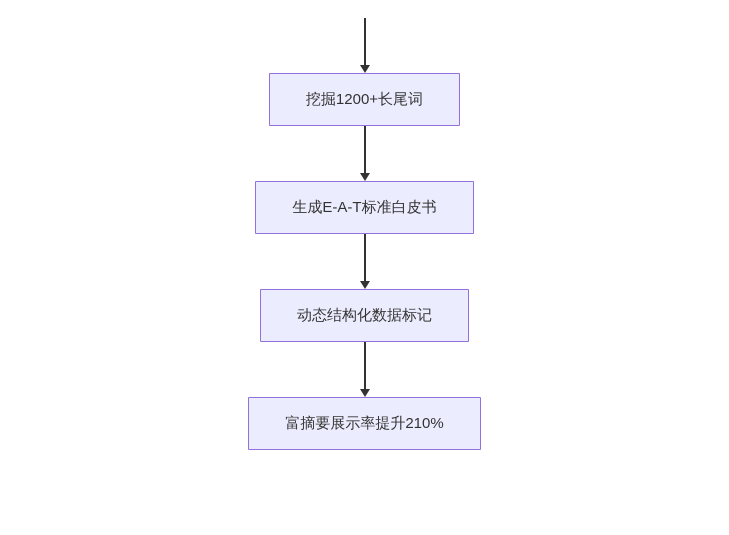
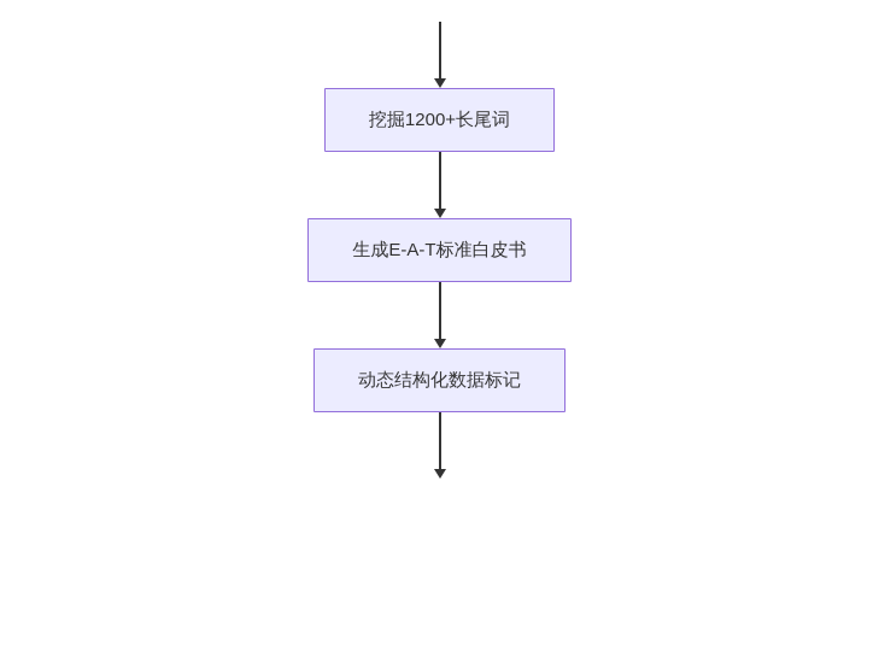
  挖掘1200+长尾词
  生成E-A-T标准白皮书
  动态结构化数据标记
- 富摘要展示率提升210%
